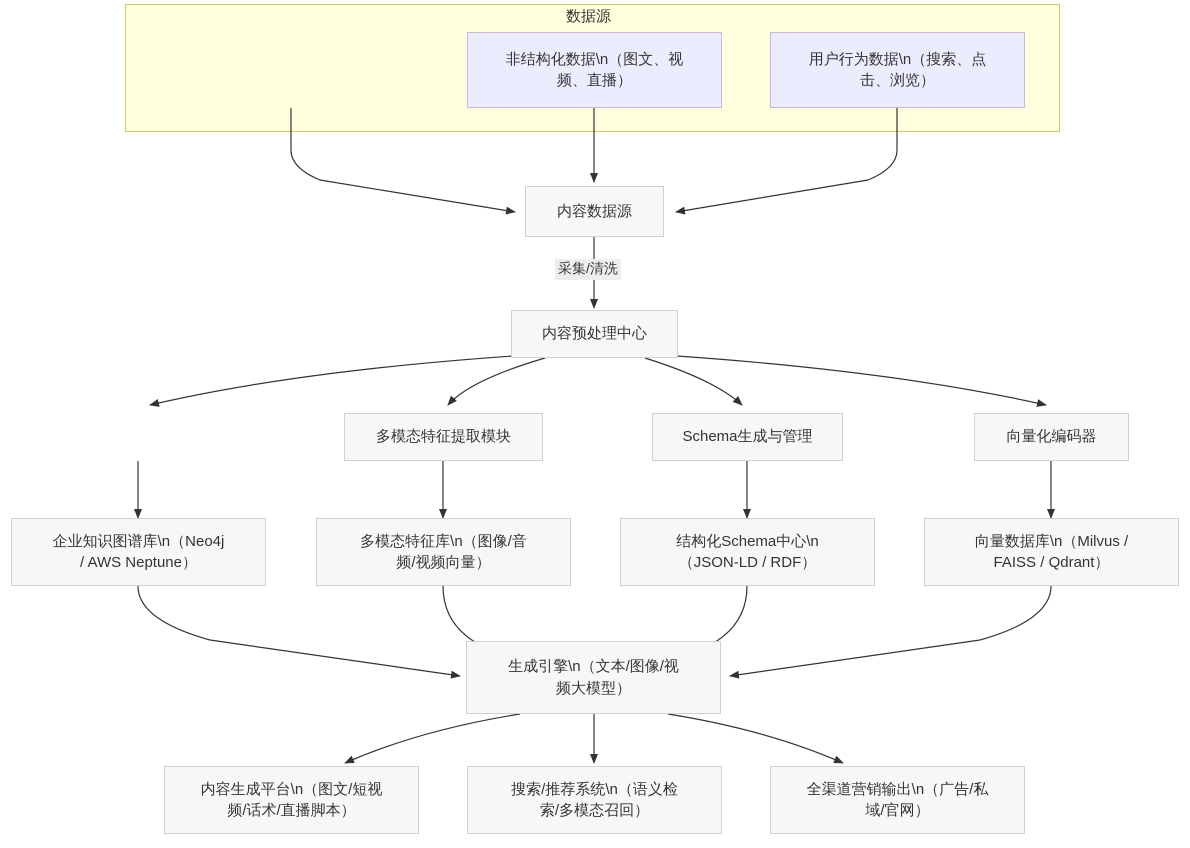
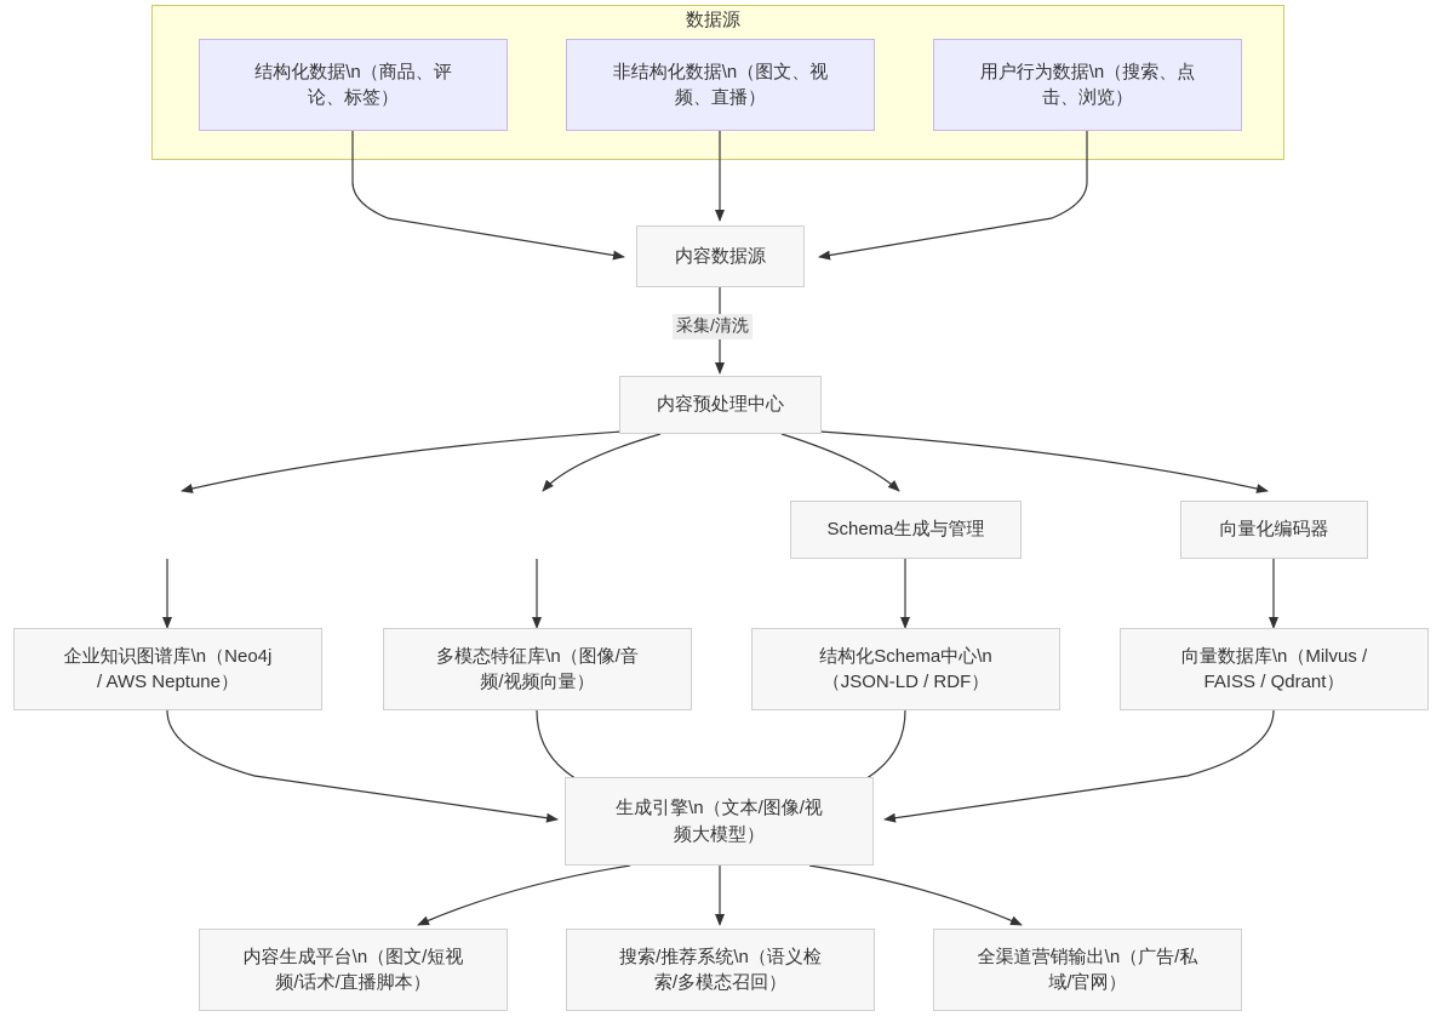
  数据源
+ 结构化数据\n（商品、评
+ 论、标签）
  非结构化数据\n（图文、视
  频、直播）
  用户行为数据\n（搜索、点
  击、浏览）
  内容数据源
  采集/清洗
  内容预处理中心
- 多模态特征提取模块
  Schema生成与管理
  向量化编码器
  企业知识图谱库\n（Neo4j
  / AWS Neptune）
  多模态特征库\n（图像/音
  频/视频向量）
  结构化Schema中心\n
  （JSON-LD / RDF）
  向量数据库\n（Milvus /
  FAISS / Qdrant）
  生成引擎\n（文本/图像/视
  频大模型）
  内容生成平台\n（图文/短视
  频/话术/直播脚本）
  搜索/推荐系统\n（语义检
  索/多模态召回）
  全渠道营销输出\n（广告/私
  域/官网）
